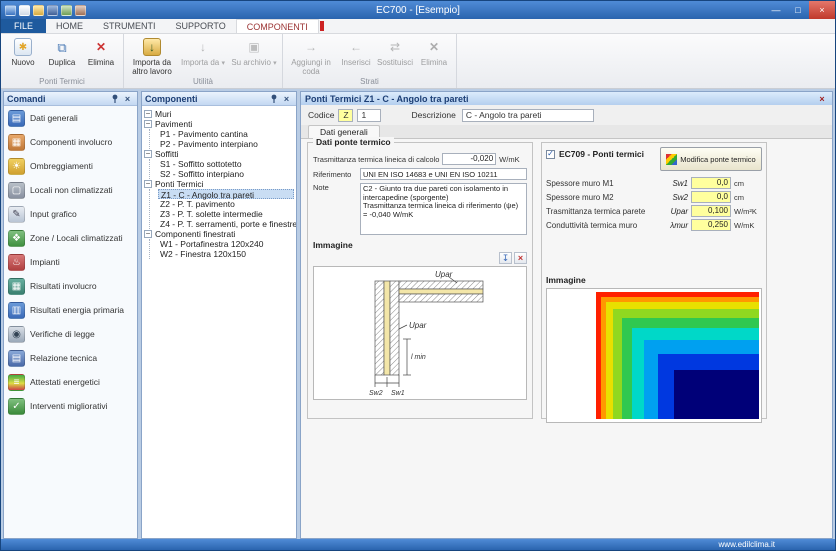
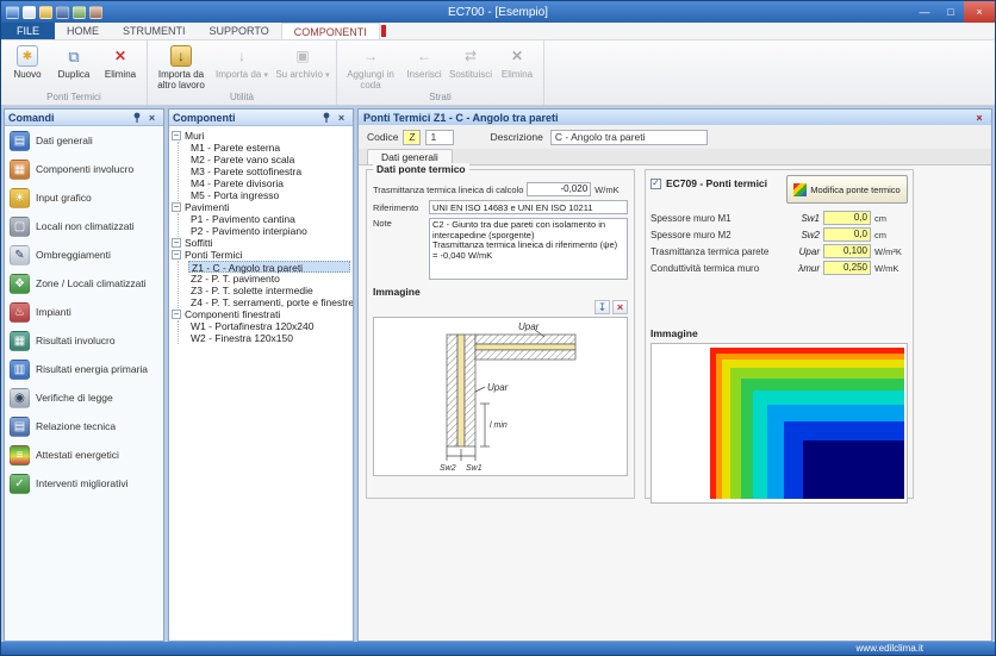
  EC700 - [Esempio]
  —
  □
  ×
  FILE
  HOME
  STRUMENTI
  SUPPORTO
  COMPONENTI
  Nuovo
  Duplica
  Elimina
  Ponti Termici
  Importa da altro lavoro
  Importa da
  Su archivio
  Utilità
  Aggiungi in coda
  Inserisci
  Sostituisci
  Elimina
  Strati
  Comandi
  ×
  Dati generali
  Componenti involucro
- Ombreggiamenti
+ Input grafico
  Locali non climatizzati
- Input grafico
+ Ombreggiamenti
  Zone / Locali climatizzati
  Impianti
  Risultati involucro
  Risultati energia primaria
  Verifiche di legge
  Relazione tecnica
  Attestati energetici
  Interventi migliorativi
  Componenti
  ×
  −
  Muri
+ M1 - Parete esterna
+ M2 - Parete vano scala
+ M3 - Parete sottofinestra
+ M4 - Parete divisoria
+ M5 - Porta ingresso
  −
  Pavimenti
  P1 - Pavimento cantina
  P2 - Pavimento interpiano
  −
  Soffitti
- S1 - Soffitto sottotetto
- S2 - Soffitto interpiano
  −
  Ponti Termici
  Z1 - C - Angolo tra pareti
  Z2 - P. T. pavimento
  Z3 - P. T. solette intermedie
  Z4 - P. T. serramenti, porte e finestre
  −
  Componenti finestrati
  W1 - Portafinestra 120x240
  W2 - Finestra 120x150
  Ponti Termici Z1 - C - Angolo tra pareti
  ×
  Codice
  Z
  1
  Descrizione
  C - Angolo tra pareti
  Dati generali
  Dati ponte termico
  Trasmittanza termica lineica di calcolo
  -0,020
  W/mK
  Riferimento
  UNI EN ISO 14683 e UNI EN ISO 10211
  Note
  C2 - Giunto tra due pareti con isolamento in intercapedine (sporgente)
  Trasmittanza termica lineica di riferimento (ψe) = -0,040 W/mK
  Immagine
  ↧
  ×
  Upar
  Upar
  ✓
  EC709 - Ponti termici
  Modifica ponte termico
  Spessore muro M1
  Sw1
  0,0
  cm
  Spessore muro M2
  Sw2
  0,0
  cm
  Trasmittanza termica parete
  Upar
  0,100
  W/m²K
  Conduttività termica muro
  λmur
  0,250
  W/mK
  Immagine
  www.edilclima.it
